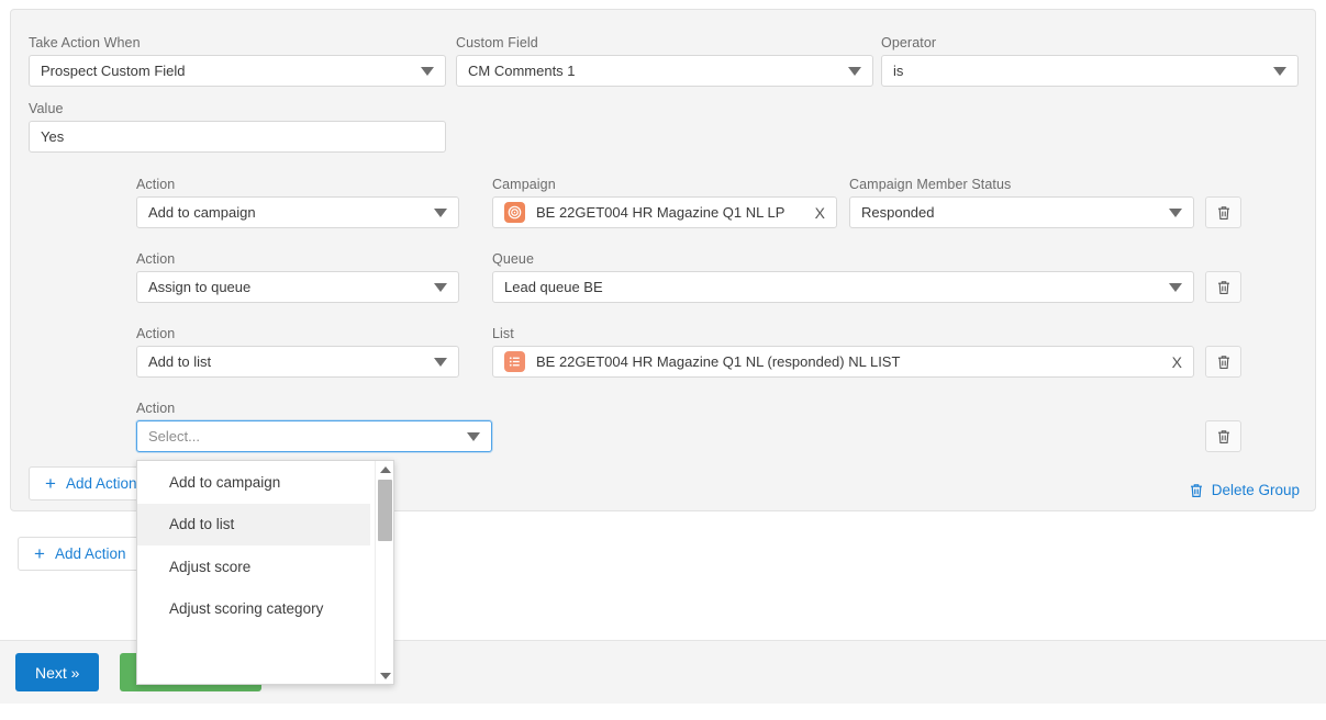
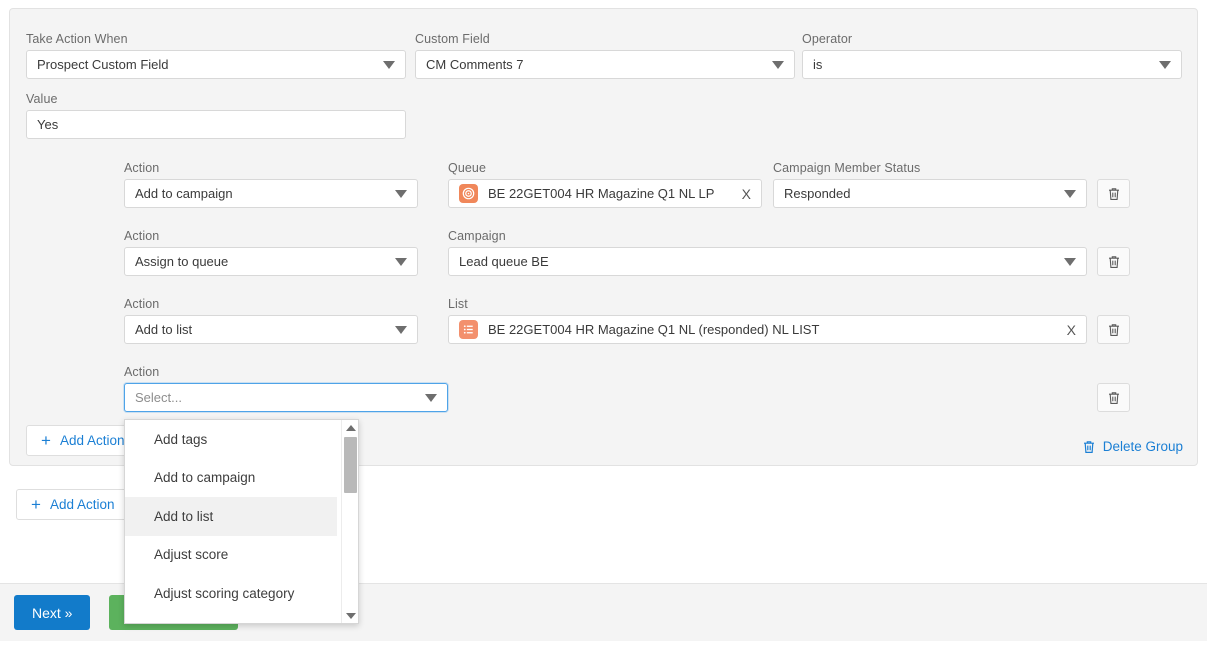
  Take Action When
  Custom Field
  Operator
  Prospect Custom Field
- CM Comments 1
+ CM Comments 7
  is
  Value
  Yes
  Action
  Add to campaign
- Campaign
+ Queue
  BE 22GET004 HR Magazine Q1 NL LP
  X
  Campaign Member Status
  Responded
  Action
  Assign to queue
- Queue
+ Campaign
  Lead queue BE
  Action
  Add to list
  List
  BE 22GET004 HR Magazine Q1 NL (responded) NL LIST
  X
  Action
  Select...
  +
  Add Action
  Delete Group
  +
  Add Action
+ Add tags
  Add to campaign
  Add to list
  Adjust score
  Adjust scoring category
  Next »
